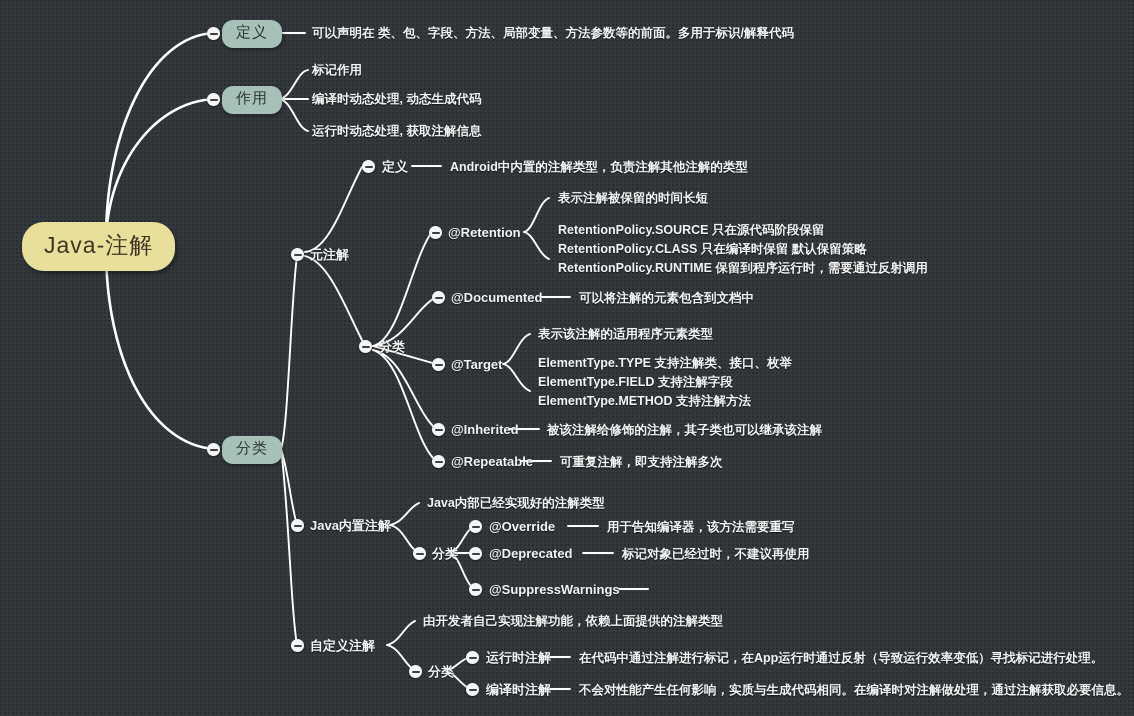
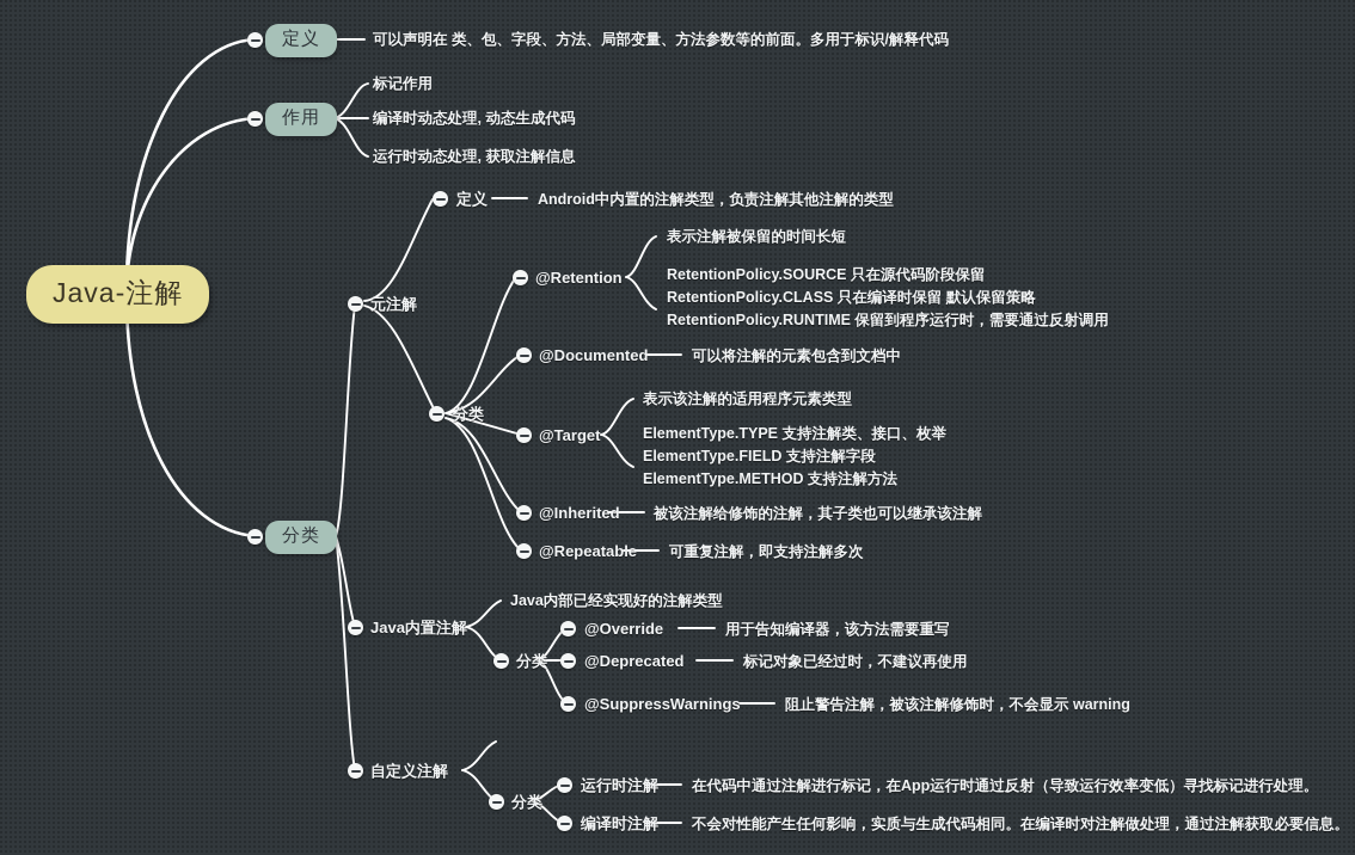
  Java-注解
  定义
  作用
  分类
  可以声明在 类、包、字段、方法、局部变量、方法参数等的前面。多用于标识/解释代码
  标记作用
  编译时动态处理, 动态生成代码
  运行时动态处理, 获取注解信息
  元注解
  定义
  Android中内置的注解类型，负责注解其他注解的类型
  分类
  @Retention
  表示注解被保留的时间长短
  RetentionPolicy.SOURCE 只在源代码阶段保留
  RetentionPolicy.CLASS 只在编译时保留 默认保留策略
  RetentionPolicy.RUNTIME 保留到程序运行时，需要通过反射调用
  @Documented
  可以将注解的元素包含到文档中
  @Target
  表示该注解的适用程序元素类型
  ElementType.TYPE 支持注解类、接口、枚举
  ElementType.FIELD 支持注解字段
  ElementType.METHOD 支持注解方法
  @Inherited
  被该注解给修饰的注解，其子类也可以继承该注解
  @Repeatable
  可重复注解，即支持注解多次
  Java内置注解
  Java内部已经实现好的注解类型
  分类
  @Override
  用于告知编译器，该方法需要重写
  @Deprecated
  标记对象已经过时，不建议再使用
  @SuppressWarnings
+ 阻止警告注解，被该注解修饰时，不会显示 warning
  自定义注解
- 由开发者自己实现注解功能，依赖上面提供的注解类型
  分类
  运行时注解
  在代码中通过注解进行标记，在App运行时通过反射（导致运行效率变低）寻找标记进行处理。
  编译时注解
  不会对性能产生任何影响，实质与生成代码相同。在编译时对注解做处理，通过注解获取必要信息。
